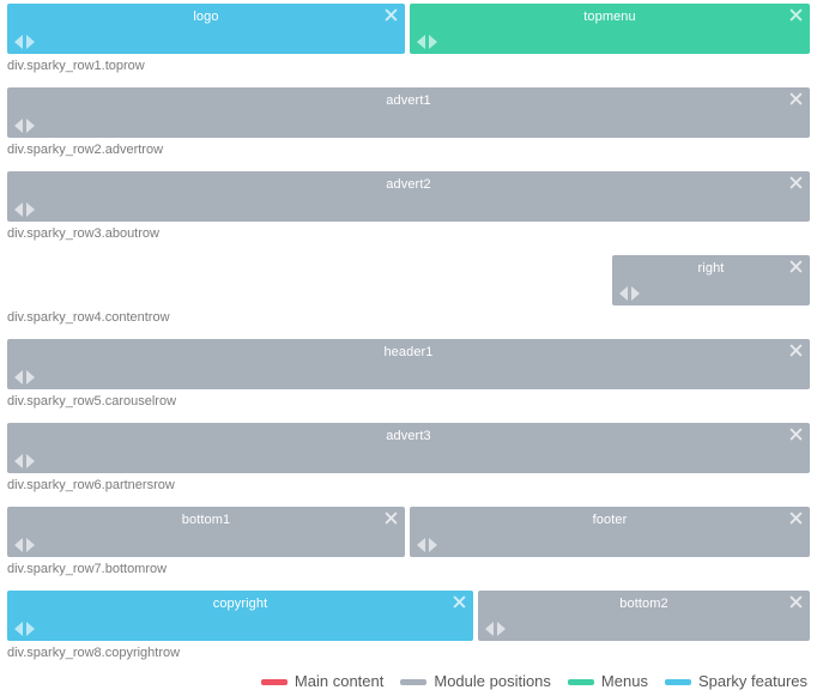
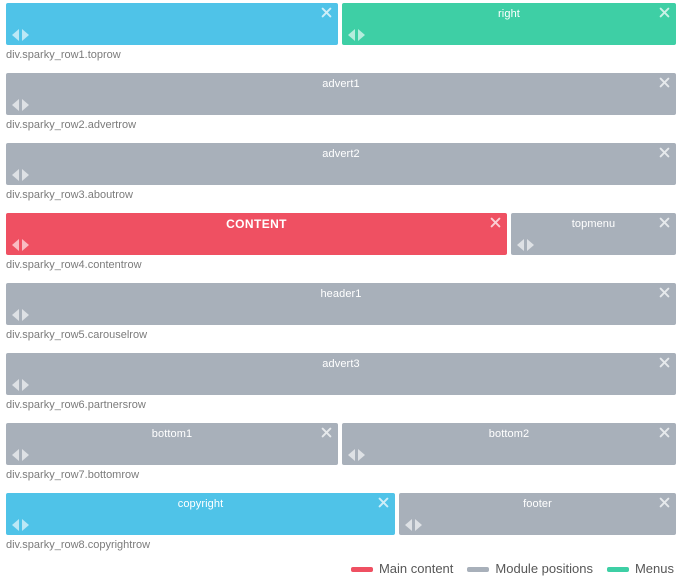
- logo
- topmenu
+ right
  div.sparky_row1.toprow
  advert1
  div.sparky_row2.advertrow
  advert2
  div.sparky_row3.aboutrow
+ CONTENT
- right
+ topmenu
  div.sparky_row4.contentrow
  header1
  div.sparky_row5.carouselrow
  advert3
  div.sparky_row6.partnersrow
  bottom1
- footer
+ bottom2
  div.sparky_row7.bottomrow
  copyright
- bottom2
+ footer
  div.sparky_row8.copyrightrow
  Main content
  Module positions
  Menus
- Sparky features
